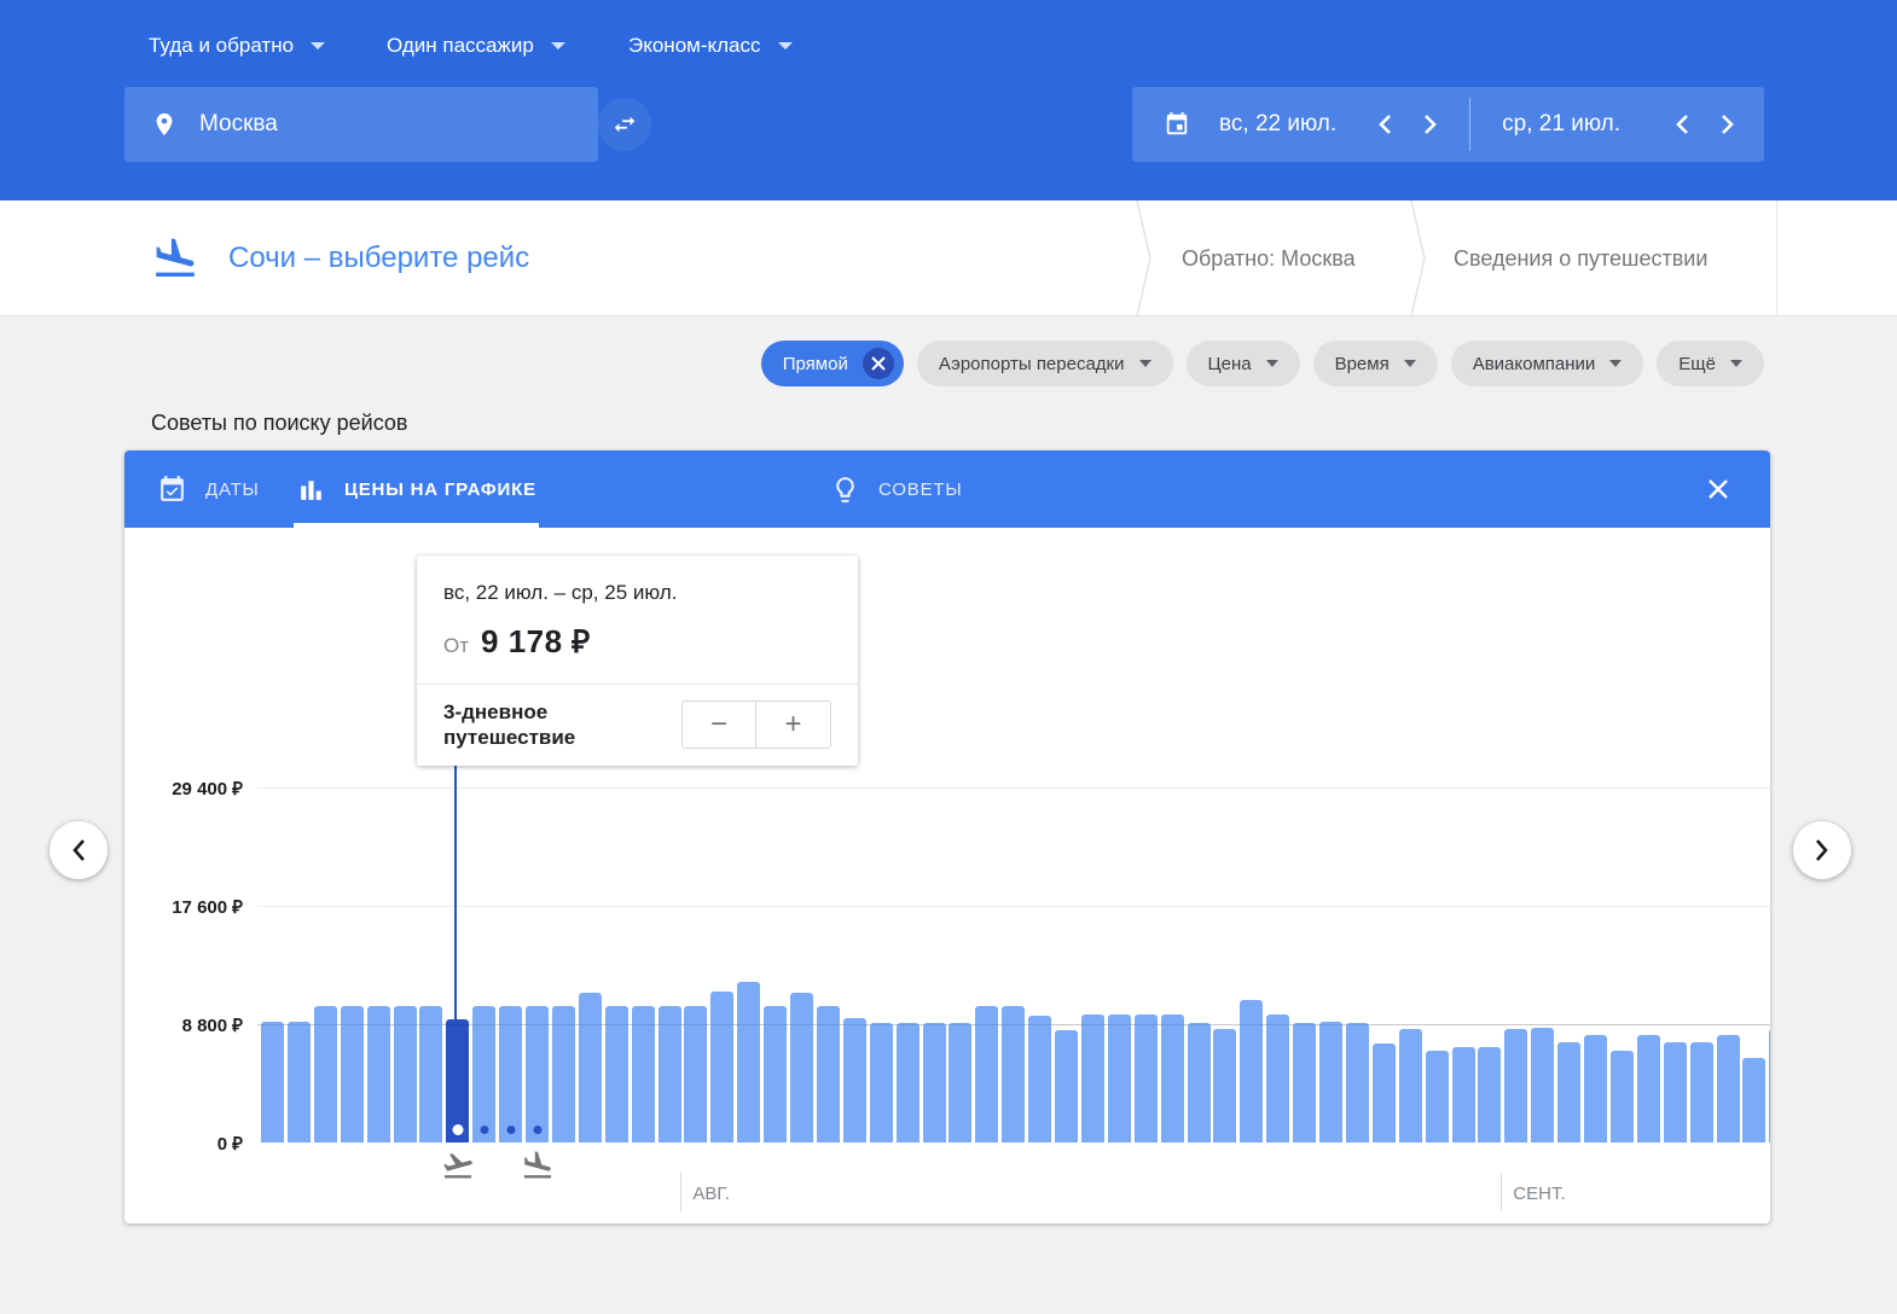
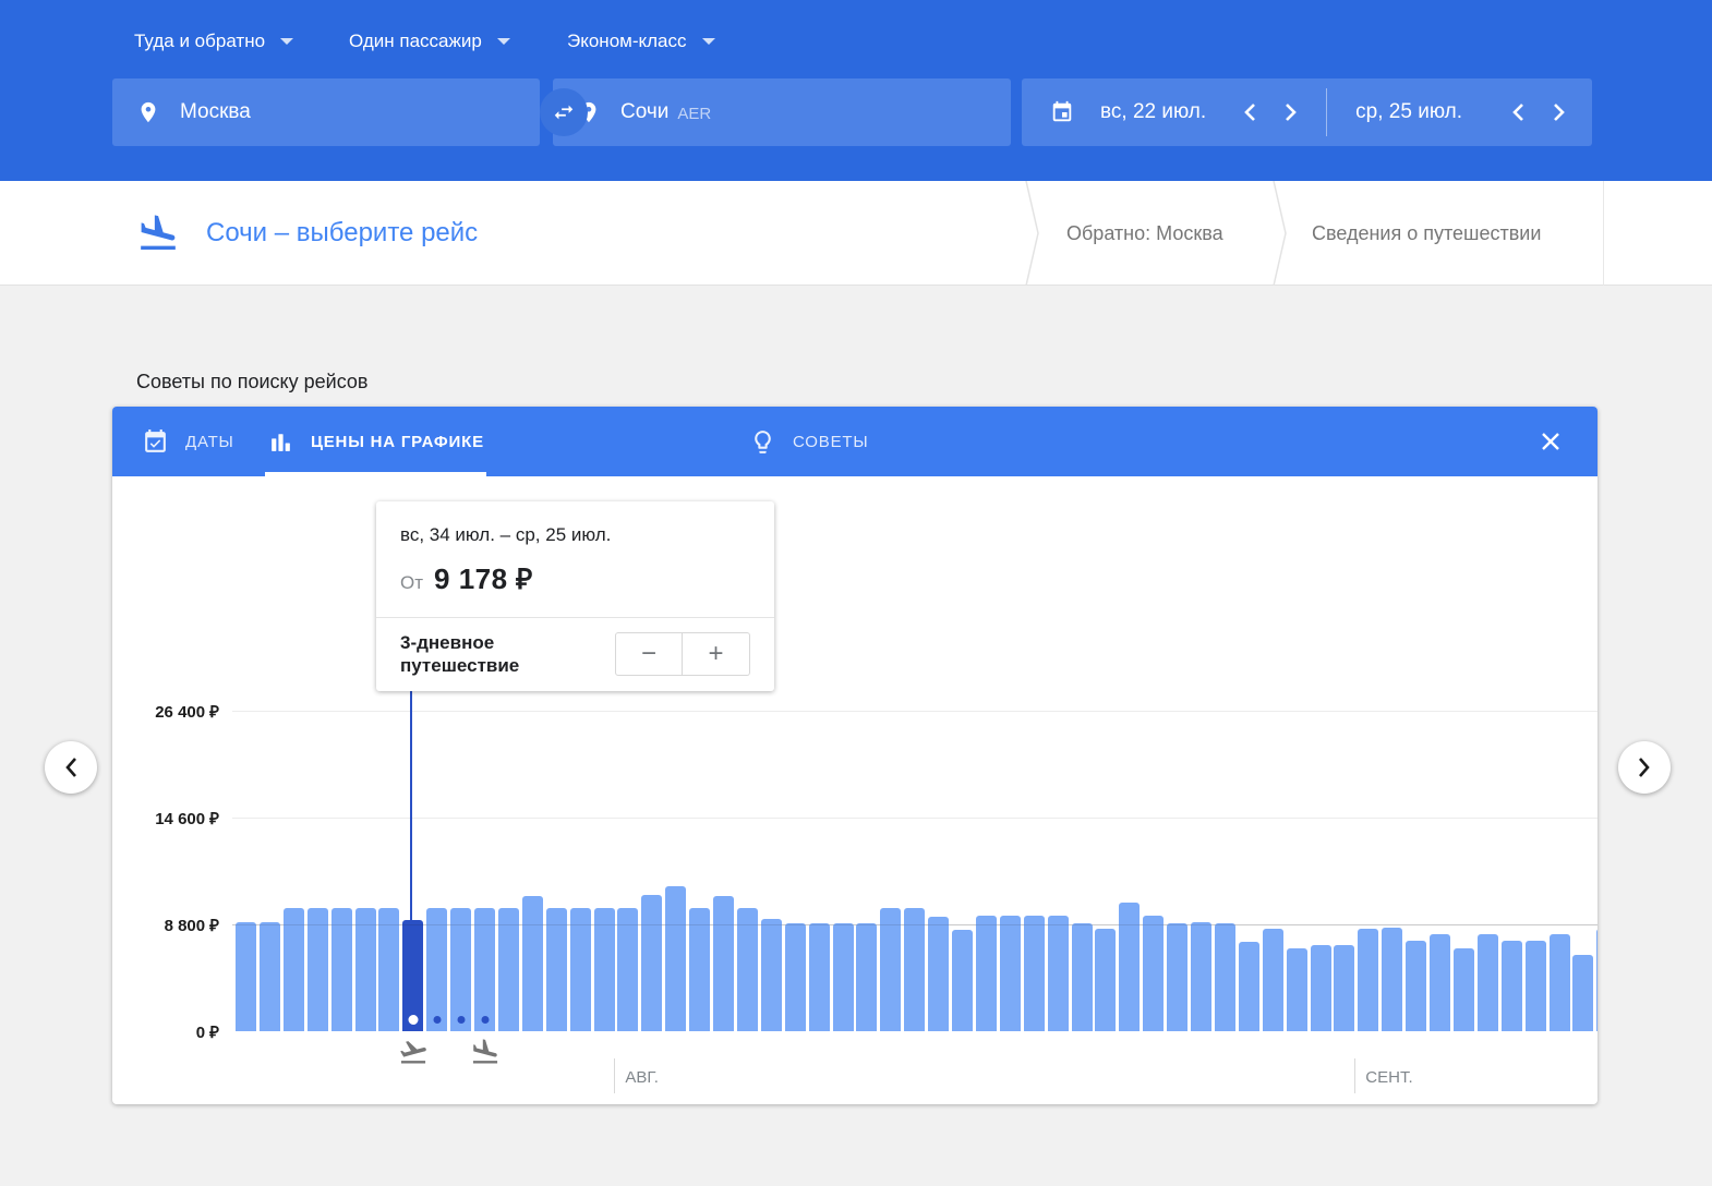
  Туда и обратно
  Один пассажир
  Эконом-класс
  Москва
+ Сочи
+ AER
  вс, 22 июл.
- ср, 21 июл.
+ ср, 25 июл.
  Сочи – выберите рейс
  Обратно: Москва
  Сведения о путешествии
- Прямой
- Аэропорты пересадки
- Цена
- Время
- Авиакомпании
- Ещё
  Советы по поиску рейсов
  ДАТЫ
  ЦЕНЫ НА ГРАФИКЕ
  СОВЕТЫ
- 29 400 ₽
+ 26 400 ₽
- 17 600 ₽
+ 14 600 ₽
  8 800 ₽
  0 ₽
  АВГ.
  СЕНТ.
- вс, 22 июл. – ср, 25 июл.
+ вс, 34 июл. – ср, 25 июл.
  От
  9 178 ₽
  3-дневное путешествие
  −
  +
